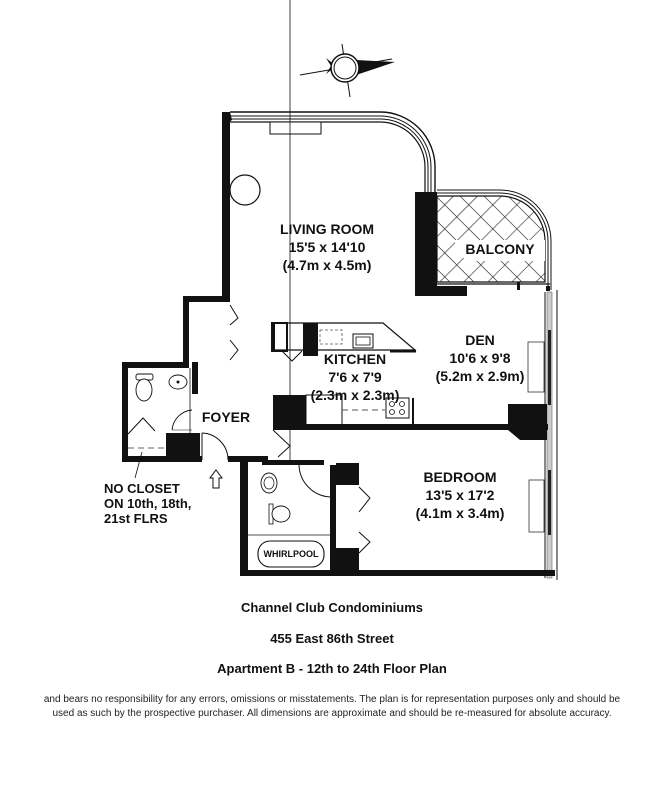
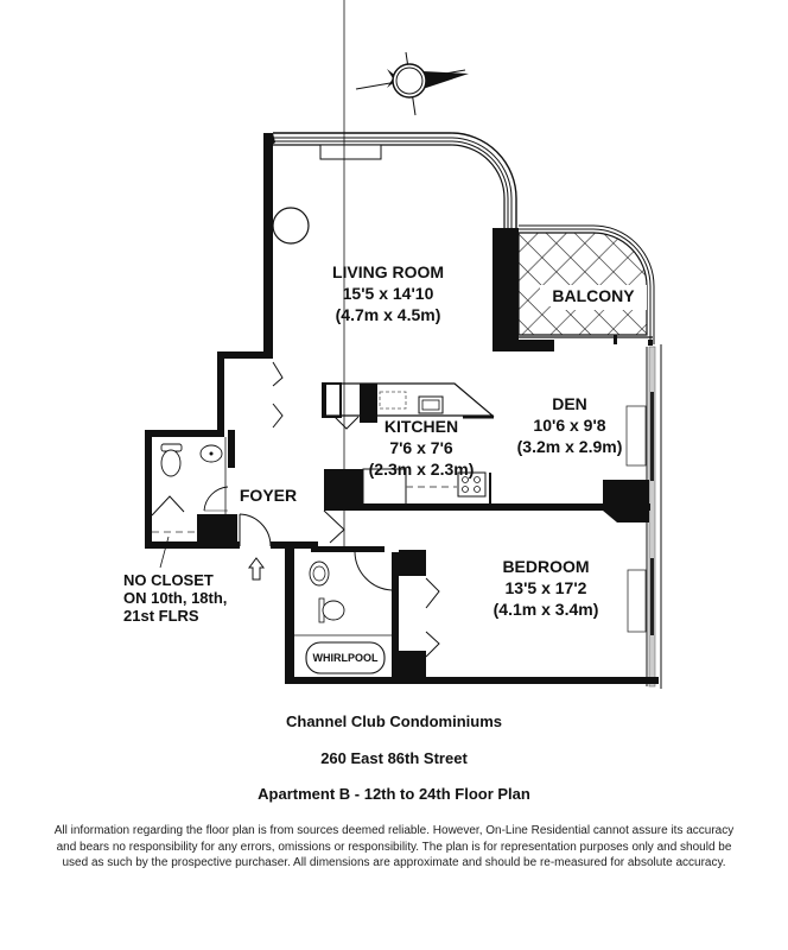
  LIVING ROOM
  15'5 x 14'10
  (4.7m x 4.5m)
  BALCONY
  KITCHEN
- 7'6 x 7'9
+ 7'6 x 7'6
  (2.3m x 2.3m)
  DEN
  10'6 x 9'8
- (5.2m x 2.9m)
+ (3.2m x 2.9m)
  FOYER
  BEDROOM
  13'5 x 17'2
  (4.1m x 3.4m)
  WHIRLPOOL
  NO CLOSET
  ON 10th, 18th,
  21st FLRS
  Channel Club Condominiums
- 455 East 86th Street
+ 260 East 86th Street
  Apartment B - 12th to 24th Floor Plan
+ All information regarding the floor plan is from sources deemed reliable. However, On-Line Residential cannot assure its accuracy
- and bears no responsibility for any errors, omissions or misstatements. The plan is for representation purposes only and should be
+ and bears no responsibility for any errors, omissions or responsibility. The plan is for representation purposes only and should be
  used as such by the prospective purchaser. All dimensions are approximate and should be re-measured for absolute accuracy.
